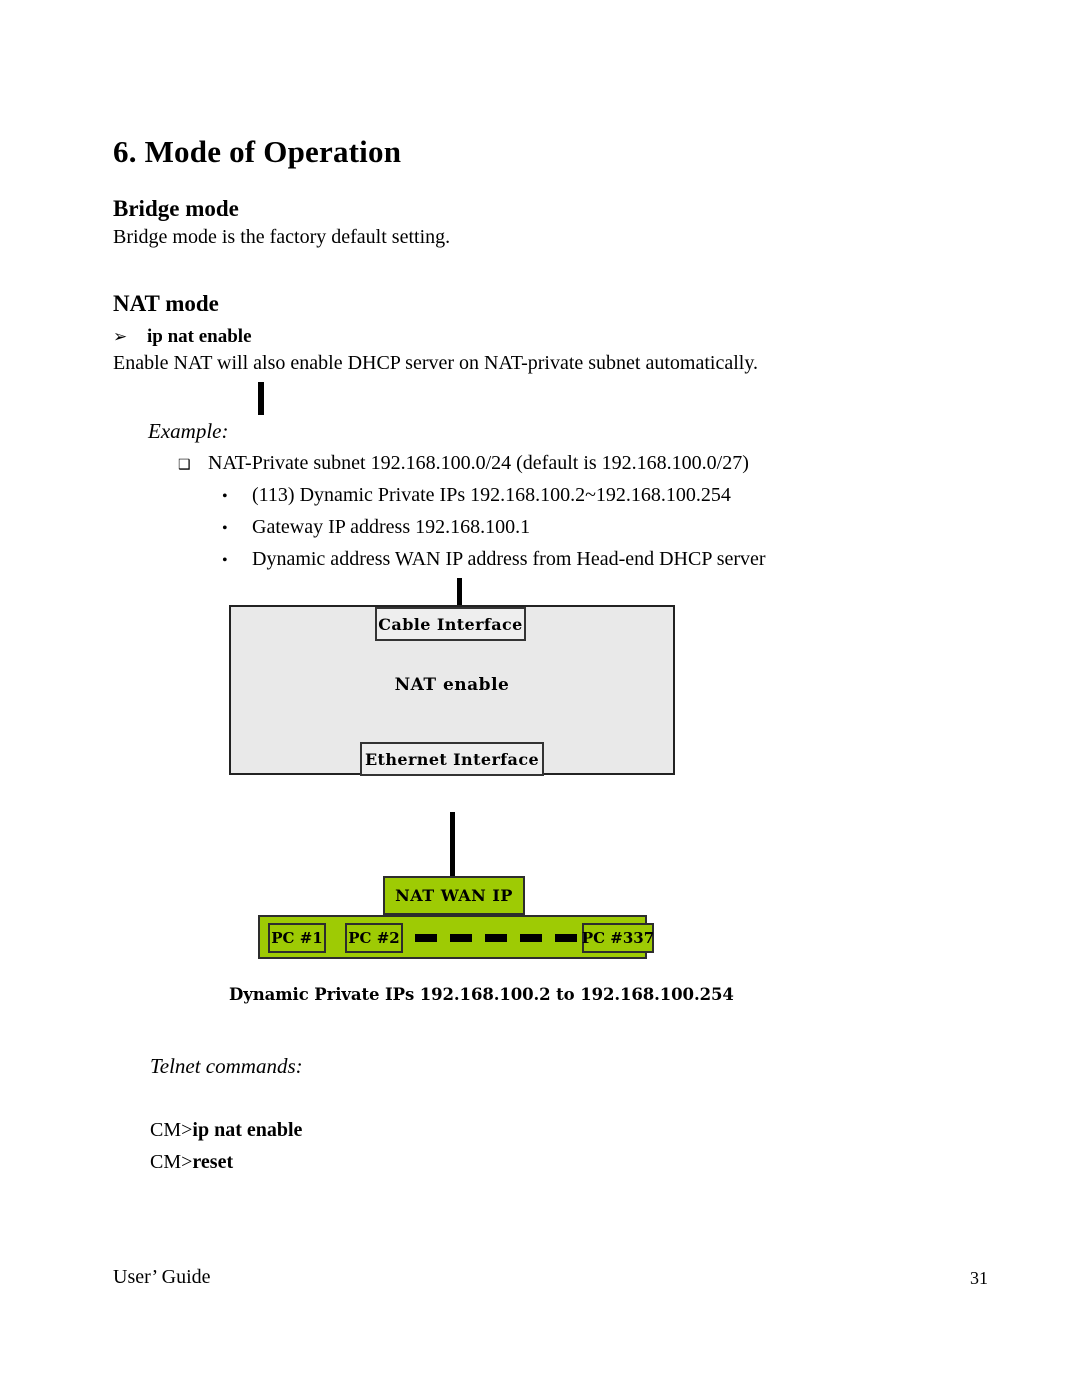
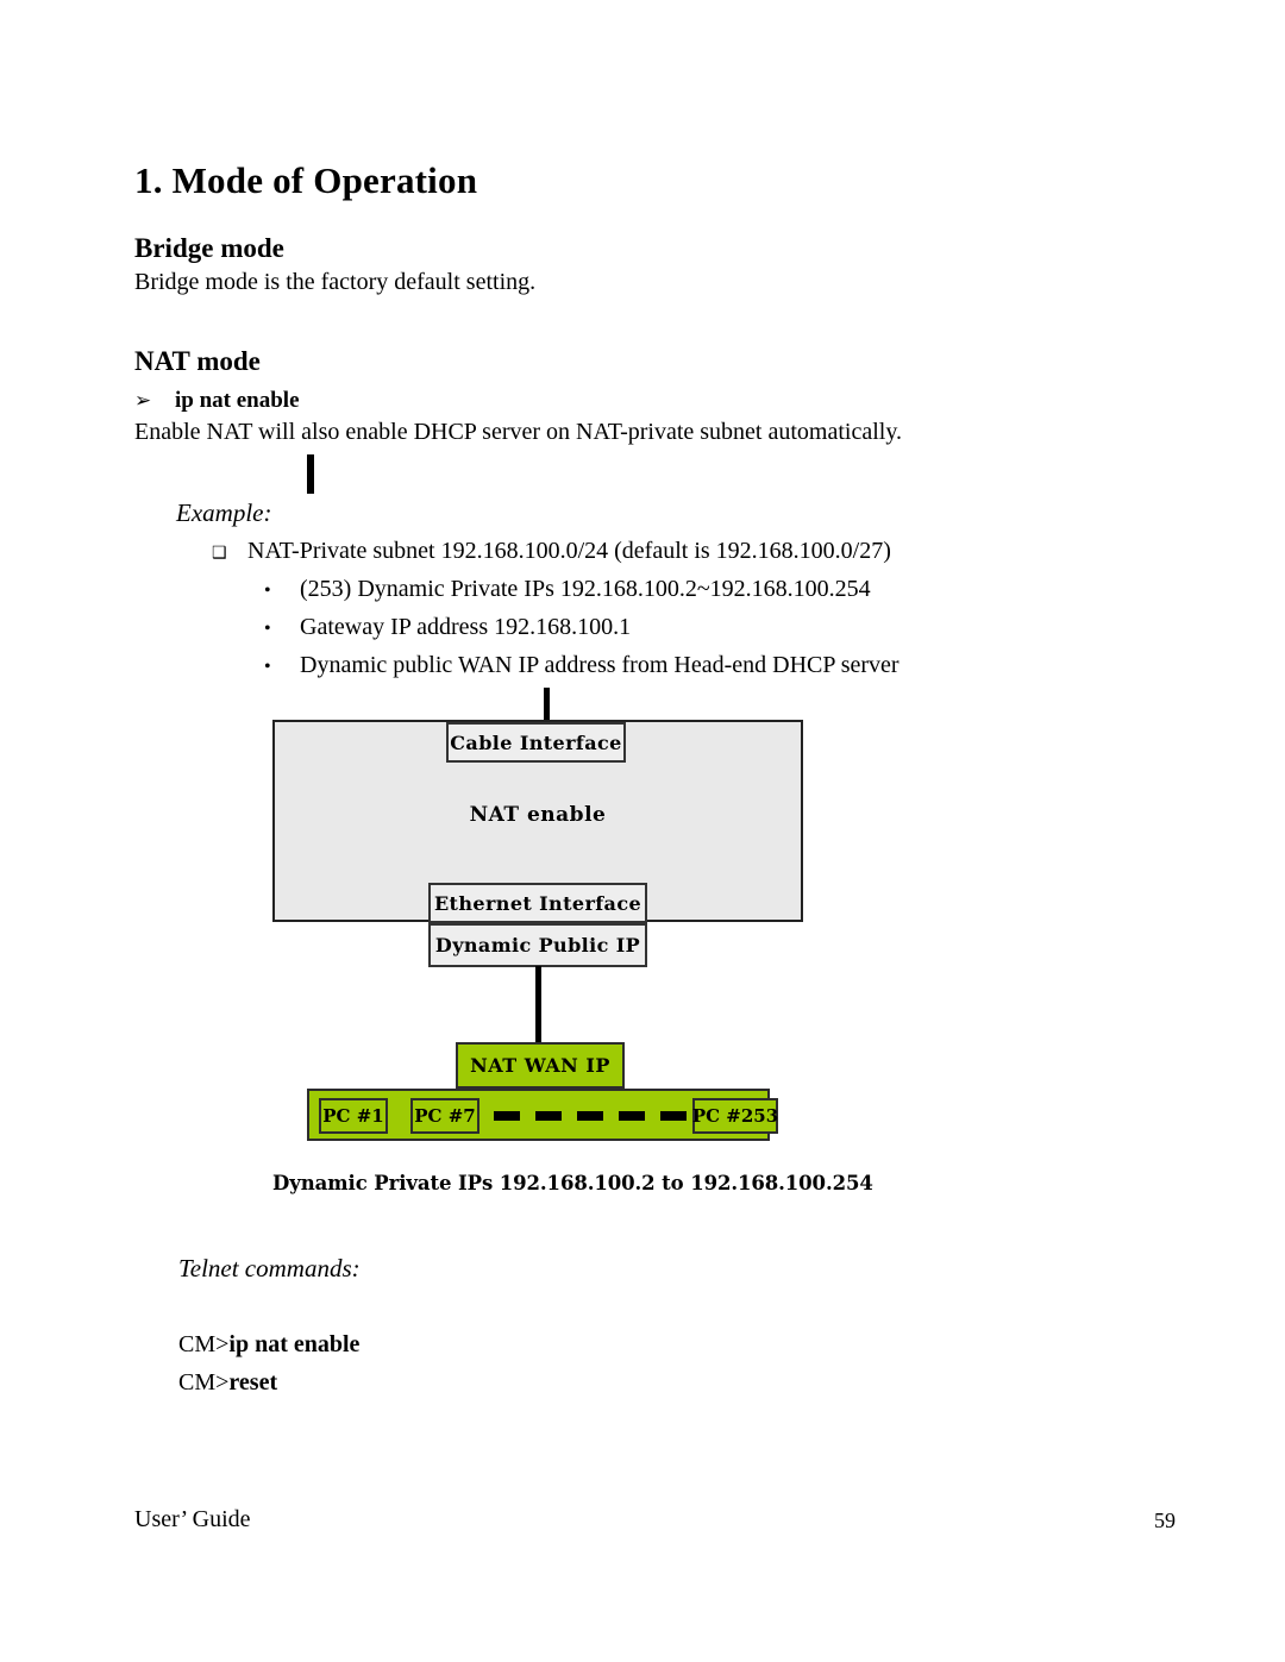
- 6. Mode of Operation
+ 1. Mode of Operation
  Bridge mode
  Bridge mode is the factory default setting.
  NAT mode
  ➢
  ip nat enable
  Enable NAT will also enable DHCP server on NAT-private subnet automatically.
  Example:
  ❑
  NAT-Private subnet 192.168.100.0/24 (default is 192.168.100.0/27)
  •
- (113) Dynamic Private IPs 192.168.100.2~192.168.100.254
+ (253) Dynamic Private IPs 192.168.100.2~192.168.100.254
  •
  Gateway IP address 192.168.100.1
  •
- Dynamic address WAN IP address from Head-end DHCP server
+ Dynamic public WAN IP address from Head-end DHCP server
  Cable Interface
  NAT enable
  Ethernet Interface
+ Dynamic Public IP
  NAT WAN IP
  PC #1
- PC #2
+ PC #7
- PC #337
+ PC #253
  Dynamic Private IPs 192.168.100.2 to 192.168.100.254
  Telnet commands:
  CM>ip nat enable
  CM>reset
  User’ Guide
- 31
+ 59
